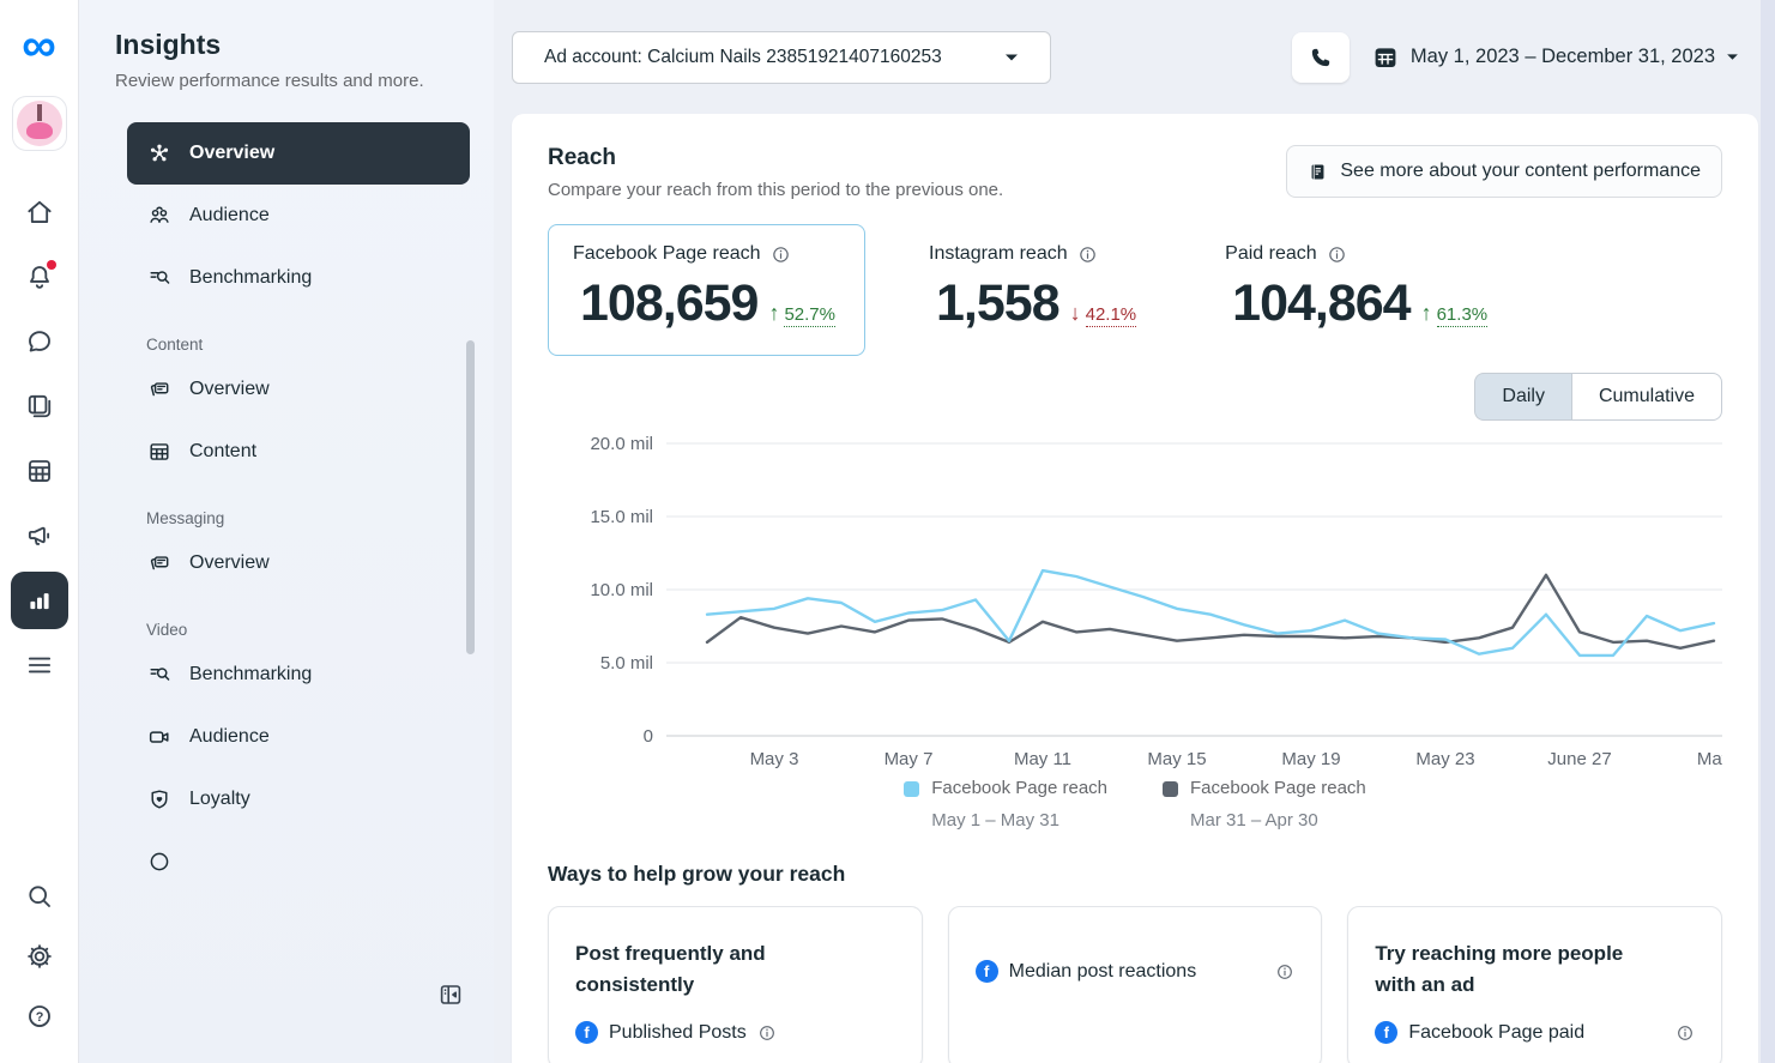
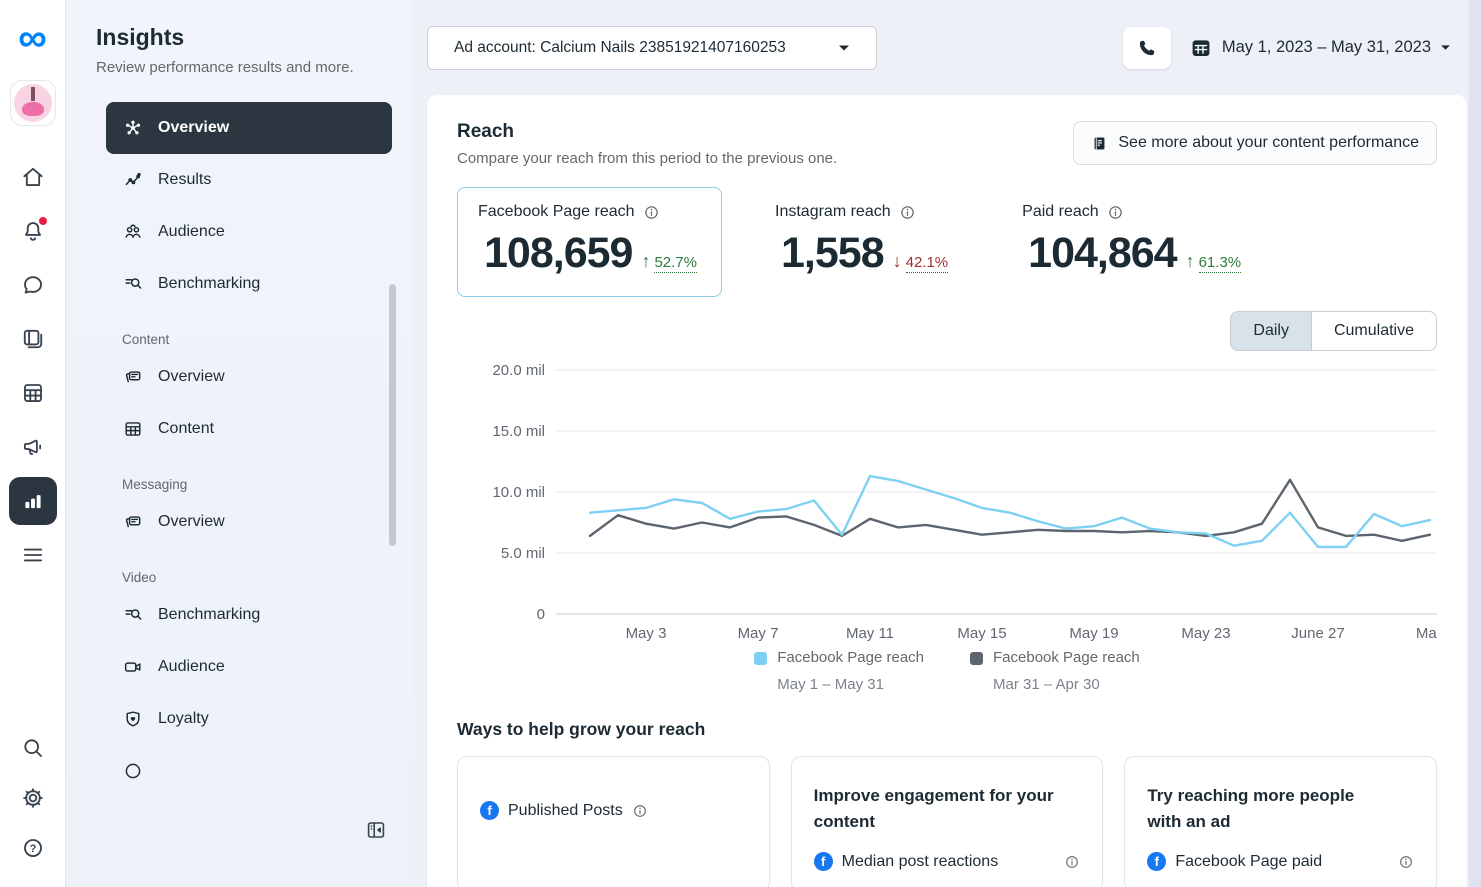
  ∞
  ?
  Insights
  Review performance results and more.
  Overview
+ Results
  Audience
  Benchmarking
  Content
  Overview
  Content
  Messaging
  Overview
  Video
  Benchmarking
  Audience
  Loyalty
  Ad account: Calcium Nails 23851921407160253
- May 1, 2023 – December 31, 2023
+ May 1, 2023 – May 31, 2023
  Reach
  Compare your reach from this period to the previous one.
  See more about your content performance
  Facebook Page reach
  108,659
  ↑
  52.7%
  Instagram reach
  1,558
  ↓
  42.1%
  Paid reach
  104,864
  ↑
  61.3%
  Daily
  Cumulative
  0
  5.0 mil
  10.0 mil
  15.0 mil
  20.0 mil
  May 3
  May 7
  May 11
  May 15
  May 19
  May 23
  June 27
  Facebook Page reach
  May 1 – May 31
  Facebook Page reach
  Mar 31 – Apr 30
  Ways to help grow your reach
- Post frequently and consistently
  f
  Published Posts
+ Improve engagement for your content
  f
  Median post reactions
  Try reaching more people with an ad
  f
  Facebook Page paid
